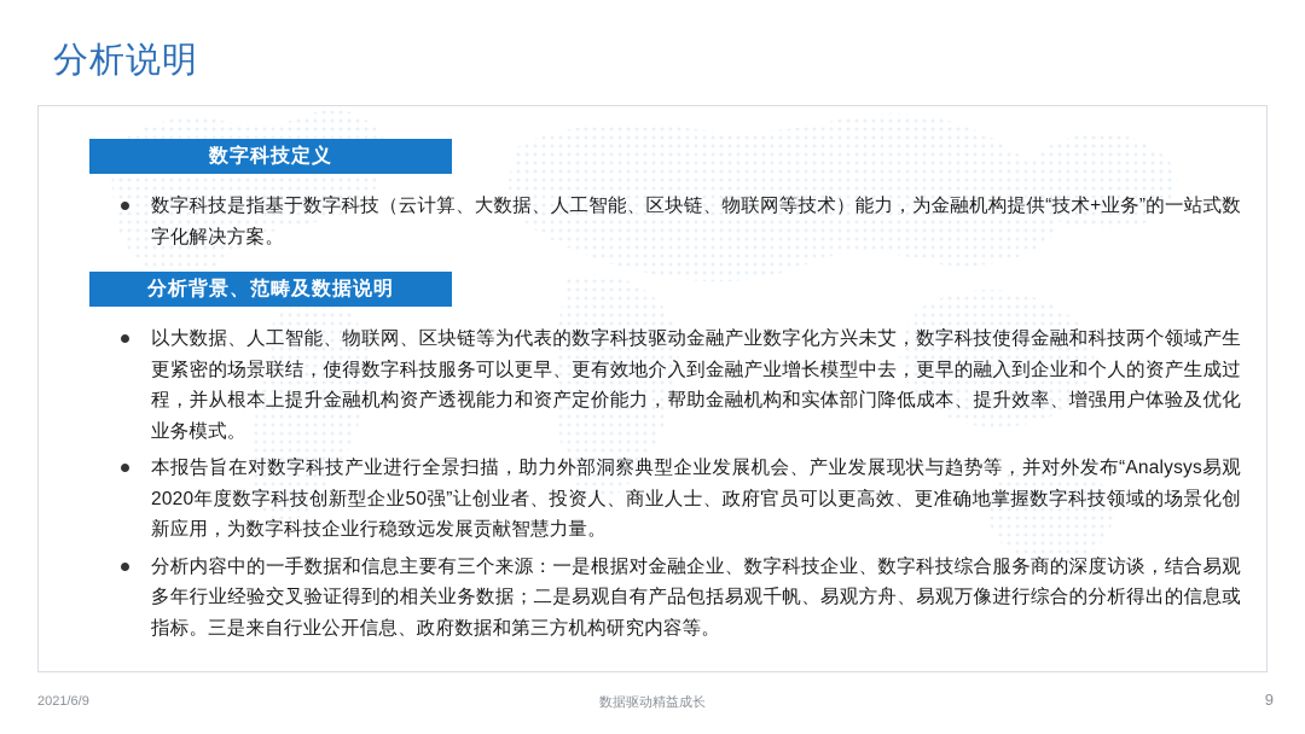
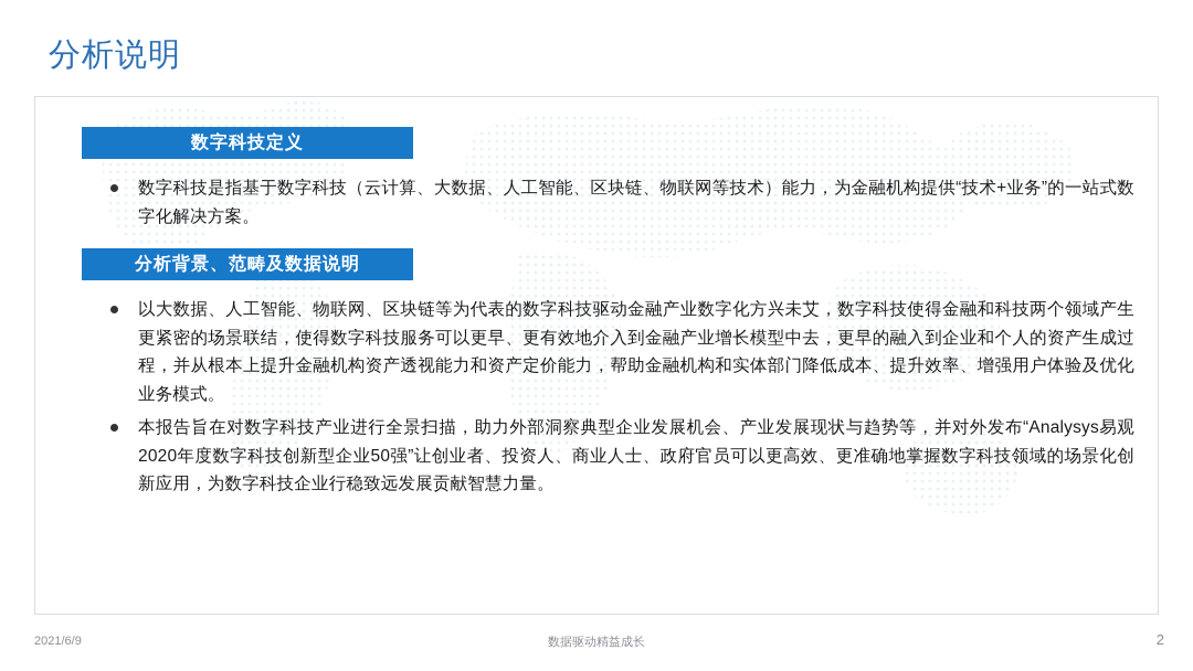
  分析说明
  数字科技定义
  数字科技是指基于数字科技（云计算、大数据、人工智能、区块链、物联网等技术）能力，为金融机构提供“技术+业务”的一站式数字化解决方案。
  分析背景、范畴及数据说明
  以大数据、人工智能、物联网、区块链等为代表的数字科技驱动金融产业数字化方兴未艾，数字科技使得金融和科技两个领域产生更紧密的场景联结，使得数字科技服务可以更早、更有效地介入到金融产业增长模型中去，更早的融入到企业和个人的资产生成过程，并从根本上提升金融机构资产透视能力和资产定价能力，帮助金融机构和实体部门降低成本、提升效率、增强用户体验及优化业务模式。
  本报告旨在对数字科技产业进行全景扫描，助力外部洞察典型企业发展机会、产业发展现状与趋势等，并对外发布“Analysys易观2020年度数字科技创新型企业50强”让创业者、投资人、商业人士、政府官员可以更高效、更准确地掌握数字科技领域的场景化创新应用，为数字科技企业行稳致远发展贡献智慧力量。
- 分析内容中的一手数据和信息主要有三个来源：一是根据对金融企业、数字科技企业、数字科技综合服务商的深度访谈，结合易观多年行业经验交叉验证得到的相关业务数据；二是易观自有产品包括易观千帆、易观方舟、易观万像进行综合的分析得出的信息或指标。三是来自行业公开信息、政府数据和第三方机构研究内容等。
  2021/6/9
  数据驱动精益成长
- 9
+ 2
